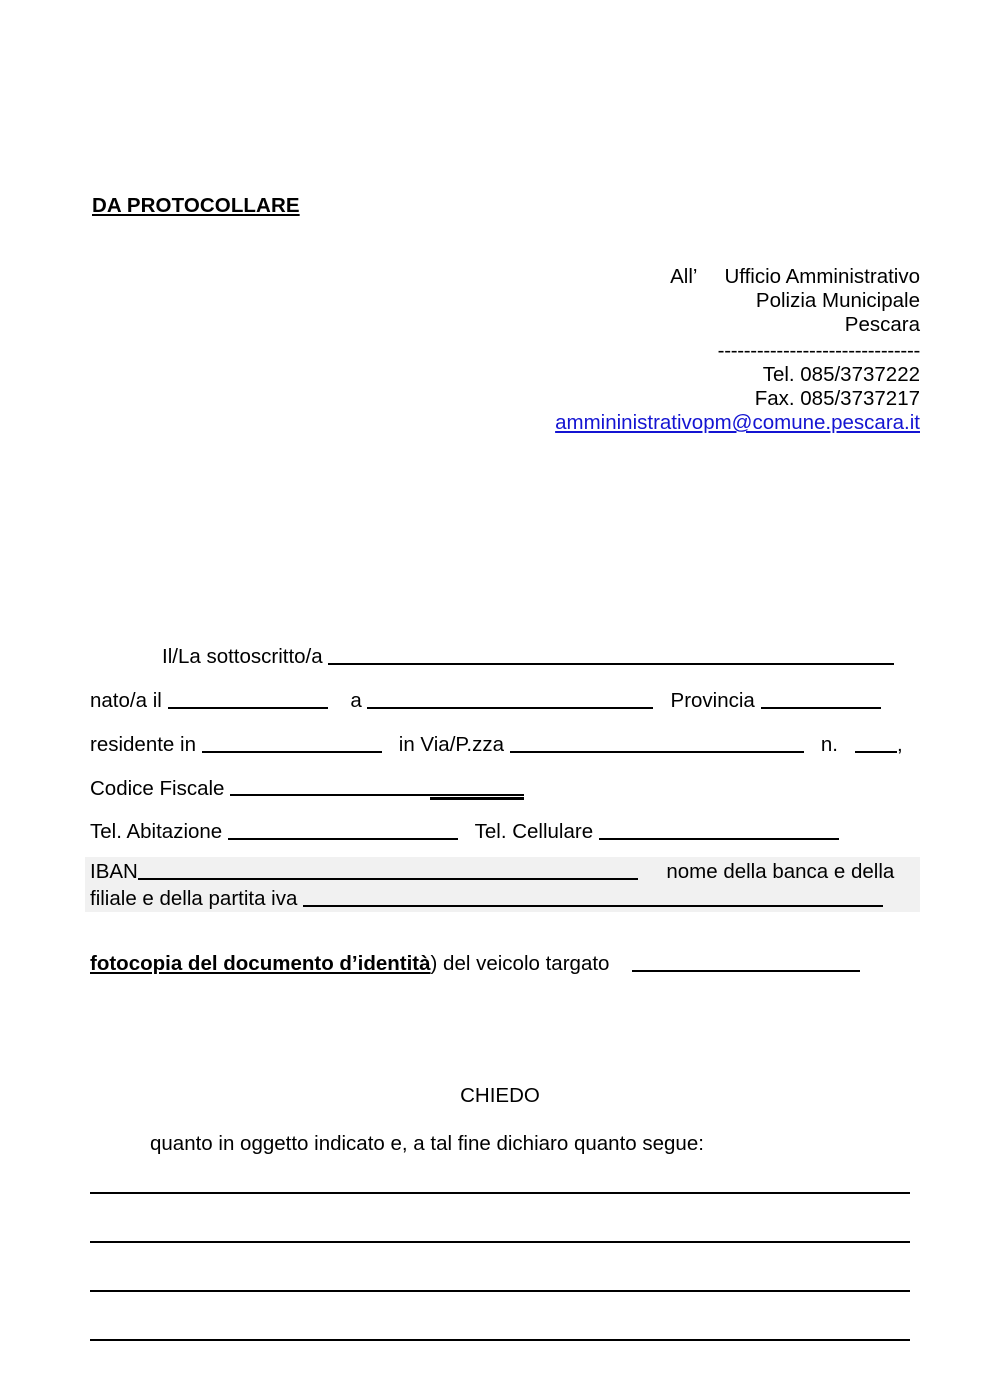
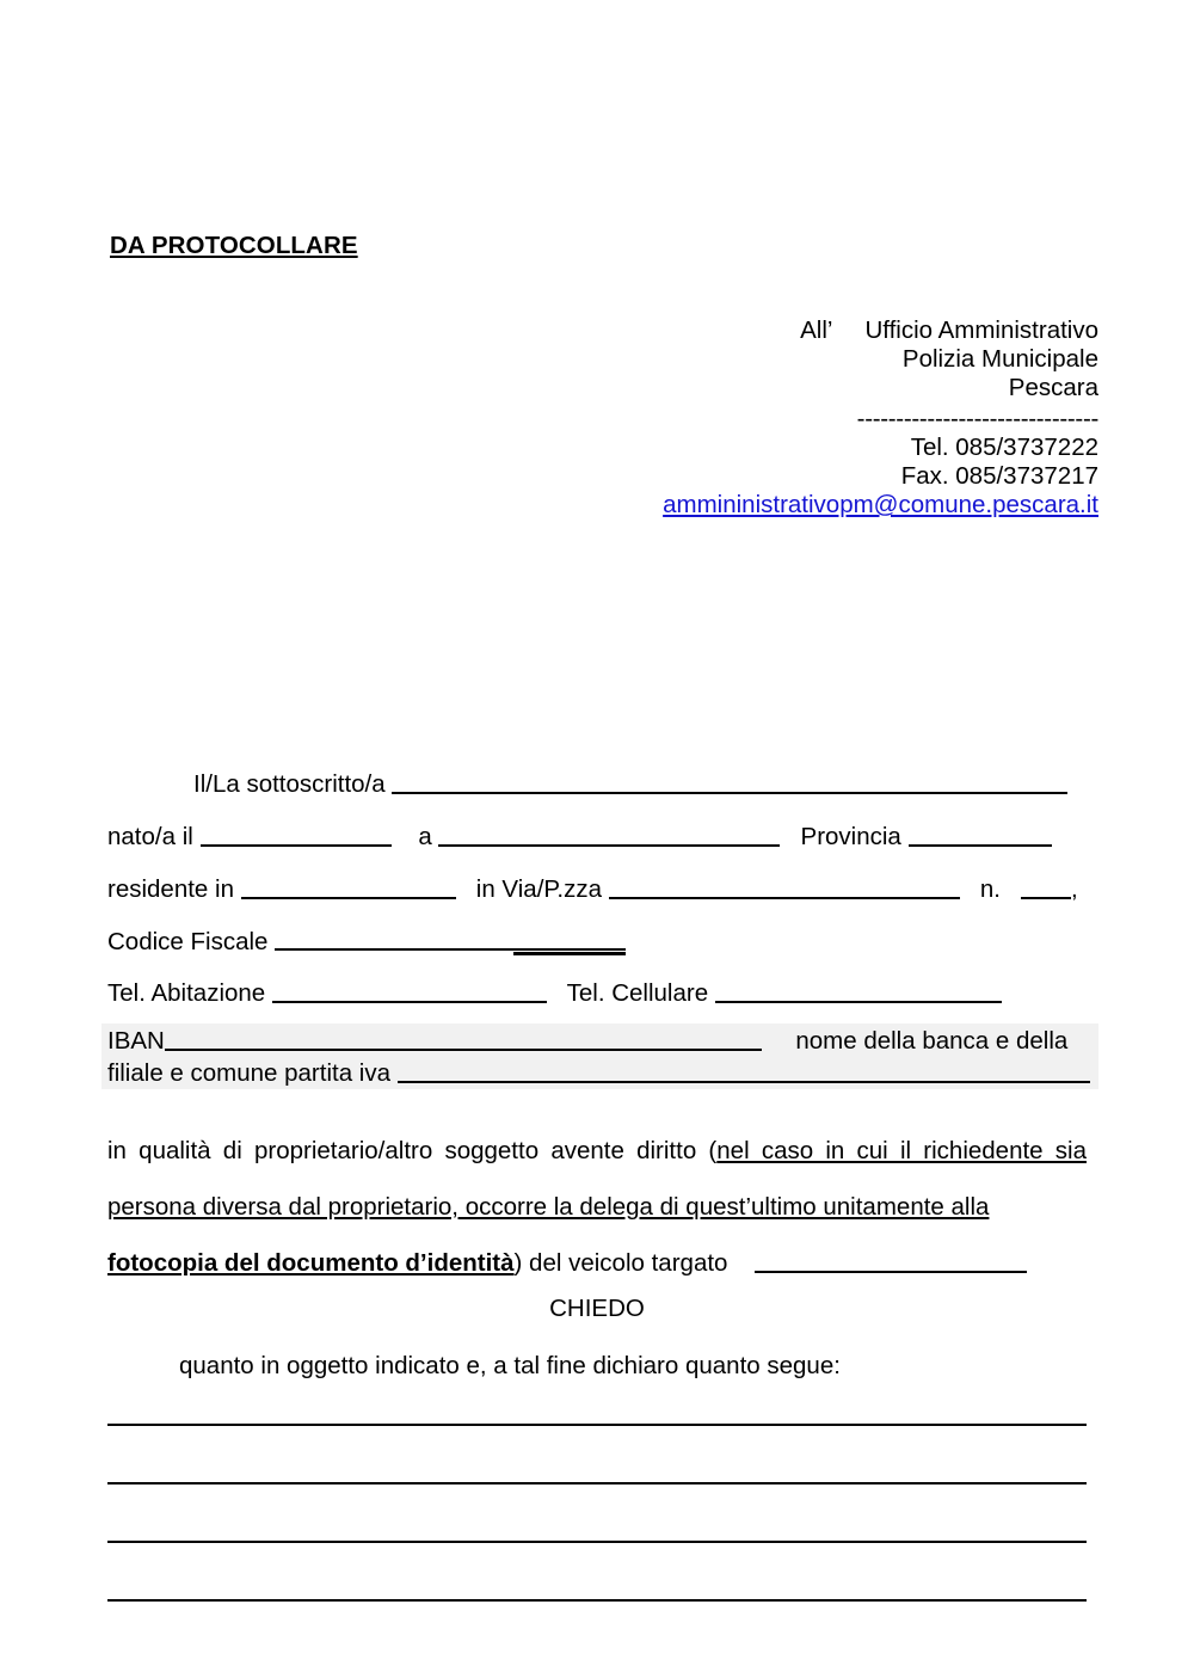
  DA PROTOCOLLARE
  All’
  Ufficio Amministrativo
  Polizia Municipale
  Pescara
  -------------------------------
  Tel. 085/3737222
  Fax. 085/3737217
  ammininistrativopm@comune.pescara.it
  Il/La sottoscritto/a
  nato/a il a Provincia
  residente in in Via/P.zza n. ,
  Codice Fiscale
  Tel. Abitazione Tel. Cellulare
  IBAN nome della banca e della
- filiale e della partita iva
+ filiale e comune partita iva
+ in qualità di proprietario/altro soggetto avente diritto (nel caso in cui il richiedente sia persona diversa dal proprietario, occorre la delega di quest’ultimo unitamente alla
  fotocopia del documento d’identità) del veicolo targato
  CHIEDO
  quanto in oggetto indicato e, a tal fine dichiaro quanto segue:
